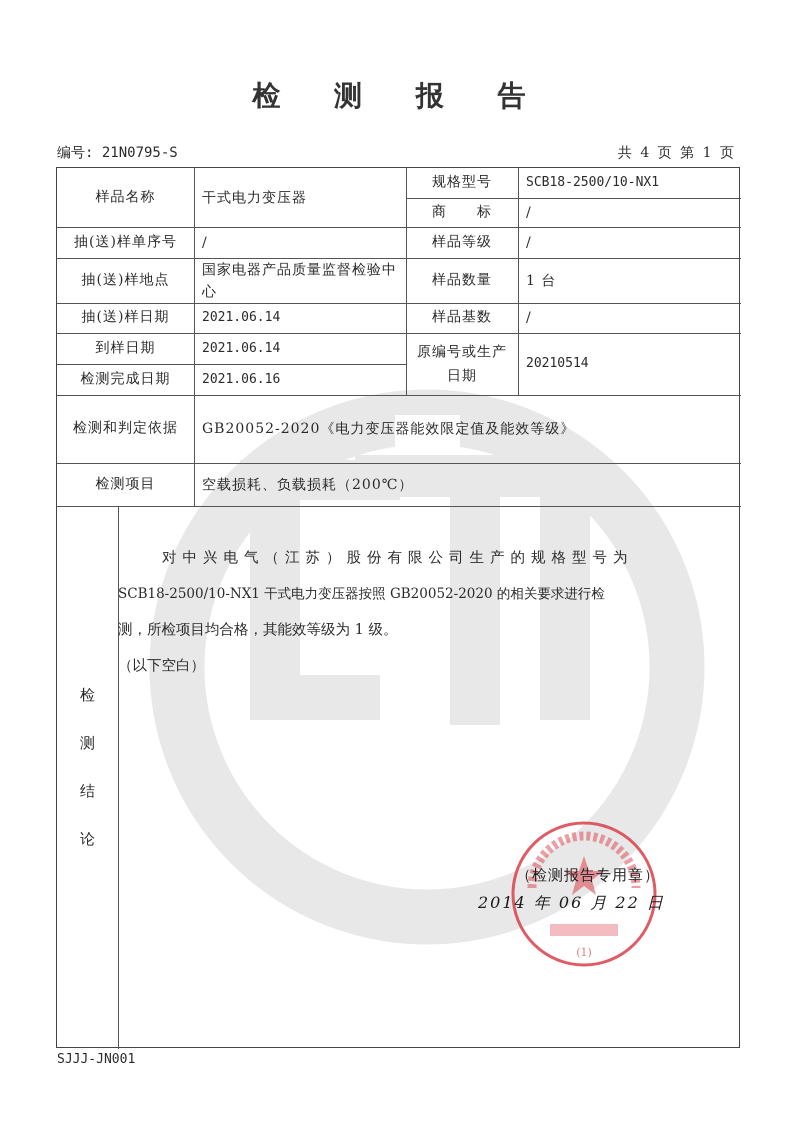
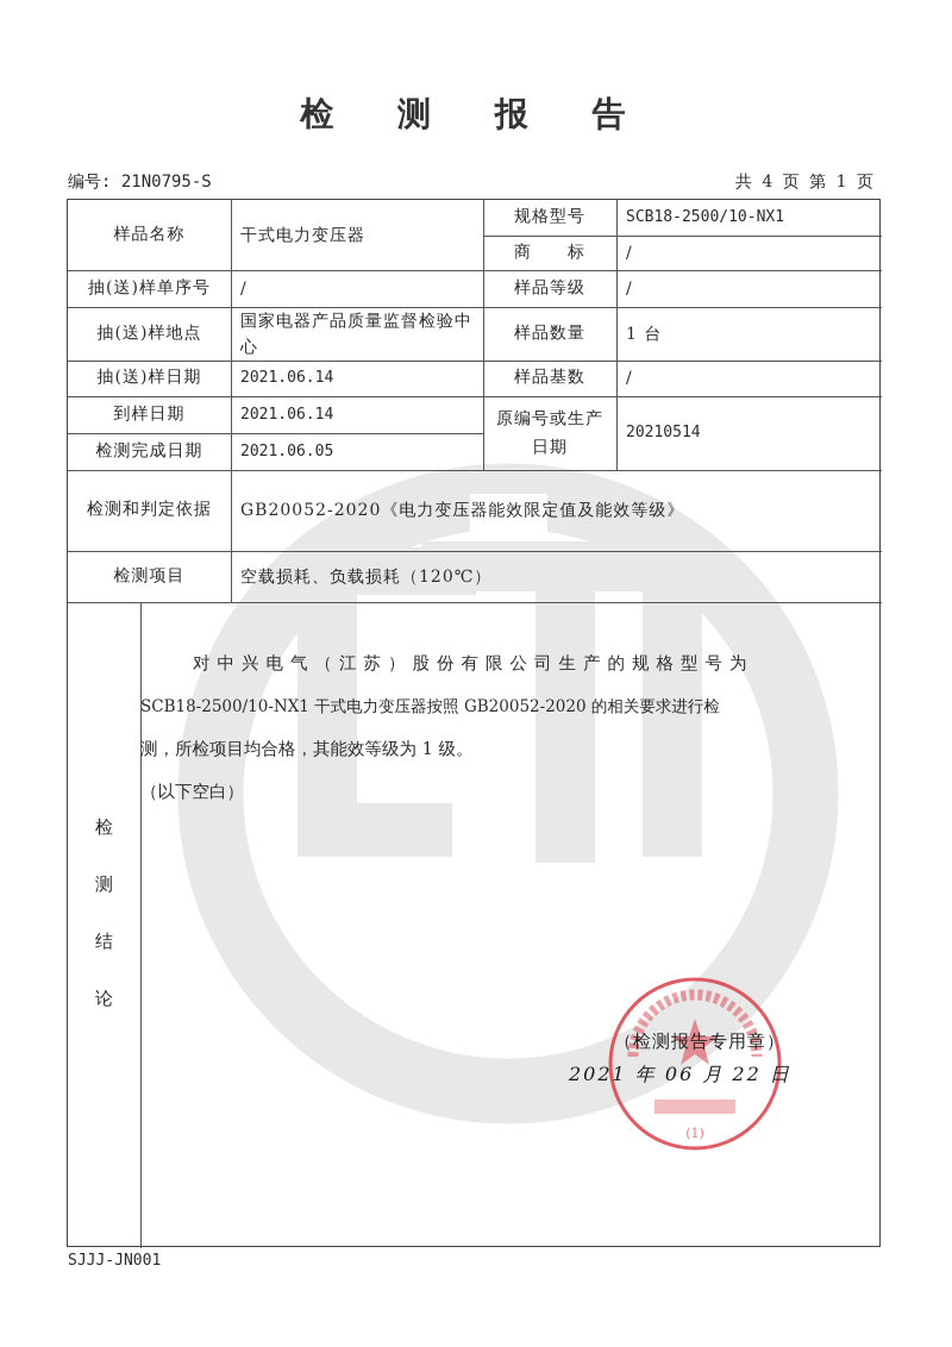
  检 测 报 告
  编号: 21N0795-S
  共 4 页 第 1 页
  样品名称
  干式电力变压器
  规格型号
  SCB18-2500/10-NX1
  商 标
  /
  抽(送)样单序号
  /
  样品等级
  /
  抽(送)样地点
  国家电器产品质量监督检验中心
  样品数量
  1 台
  抽(送)样日期
  2021.06.14
  样品基数
  /
  到样日期
  2021.06.14
  检测完成日期
- 2021.06.16
+ 2021.06.05
  原编号或生产日期
  20210514
  检测和判定依据
  GB20052-2020《电力变压器能效限定值及能效等级》
  检测项目
- 空载损耗、负载损耗（200℃）
+ 空载损耗、负载损耗（120℃）
  检
  测
  结
  论
  对中兴电气（江苏）股份有限公司生产的规格型号为
  SCB18-2500/10-NX1 干式电力变压器按照 GB20052-2020 的相关要求进行检
  测，所检项目均合格，其能效等级为 1 级。
  （以下空白）
  (1)
  （检测报告专用章）
- 2014 年 06 月 22 日
+ 2021 年 06 月 22 日
  SJJJ-JN001
